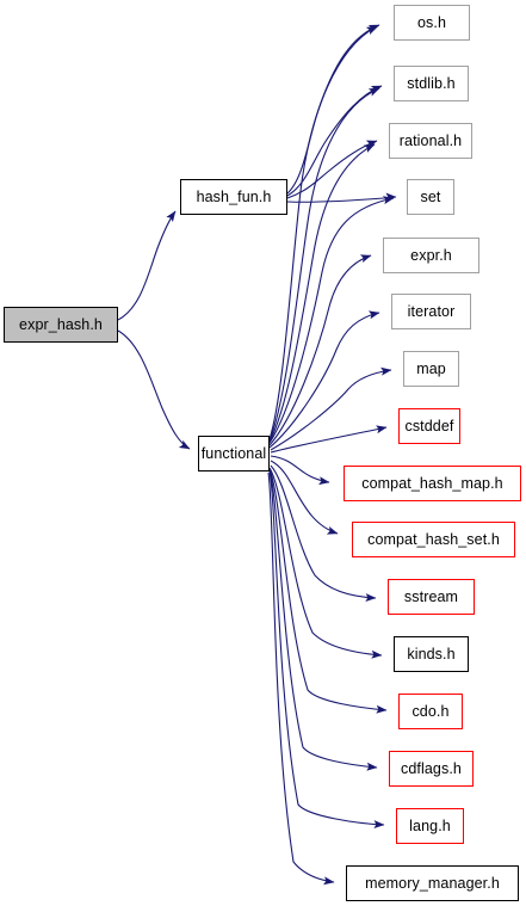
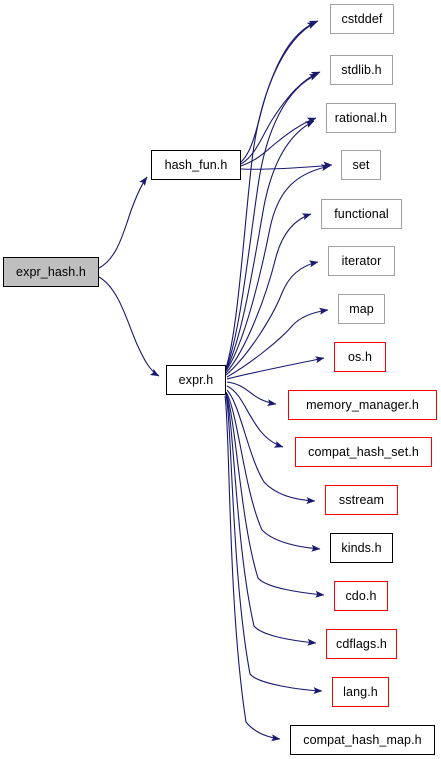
  expr_hash.h
  hash_fun.h
- functional
+ expr.h
- os.h
+ cstddef
  stdlib.h
  rational.h
  set
- expr.h
+ functional
  iterator
  map
- cstddef
+ os.h
- compat_hash_map.h
+ memory_manager.h
  compat_hash_set.h
  sstream
  kinds.h
  cdo.h
  cdflags.h
  lang.h
- memory_manager.h
+ compat_hash_map.h
